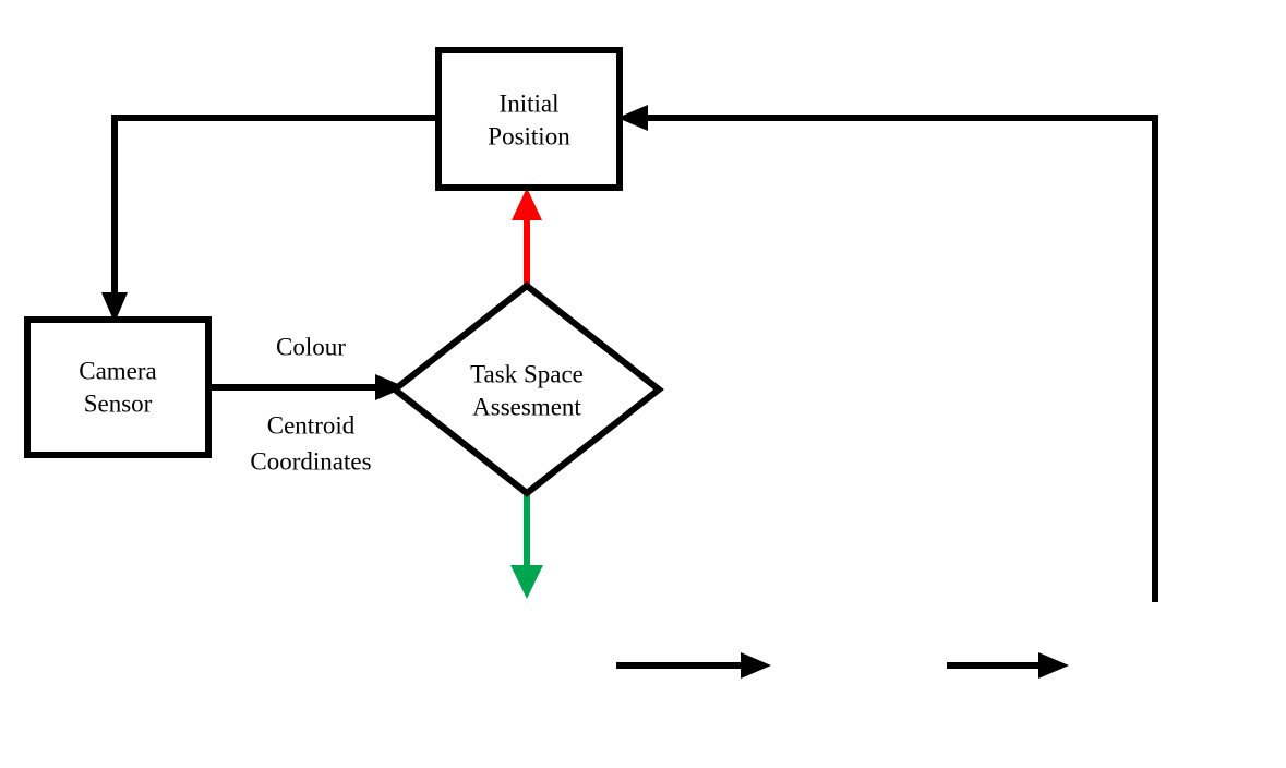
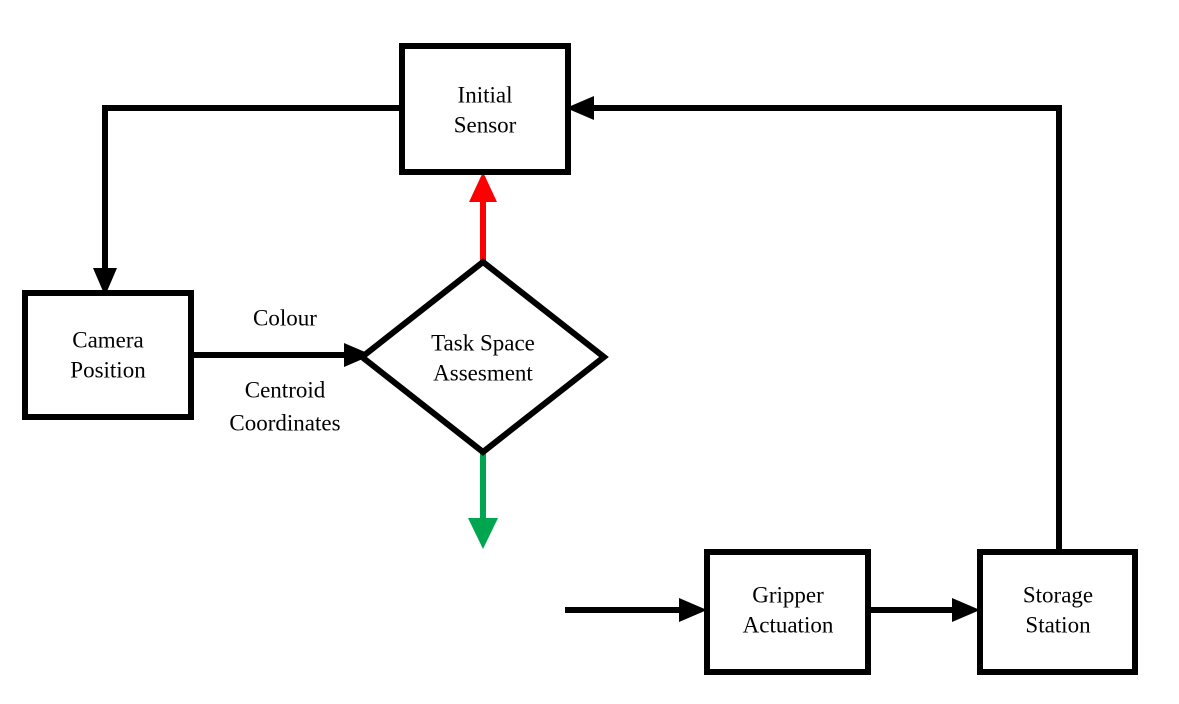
  Initial
- Position
+ Sensor
  Camera
- Sensor
+ Position
  Task Space
  Assesment
+ Gripper
+ Actuation
+ Storage
+ Station
  Colour
  Centroid
  Coordinates
